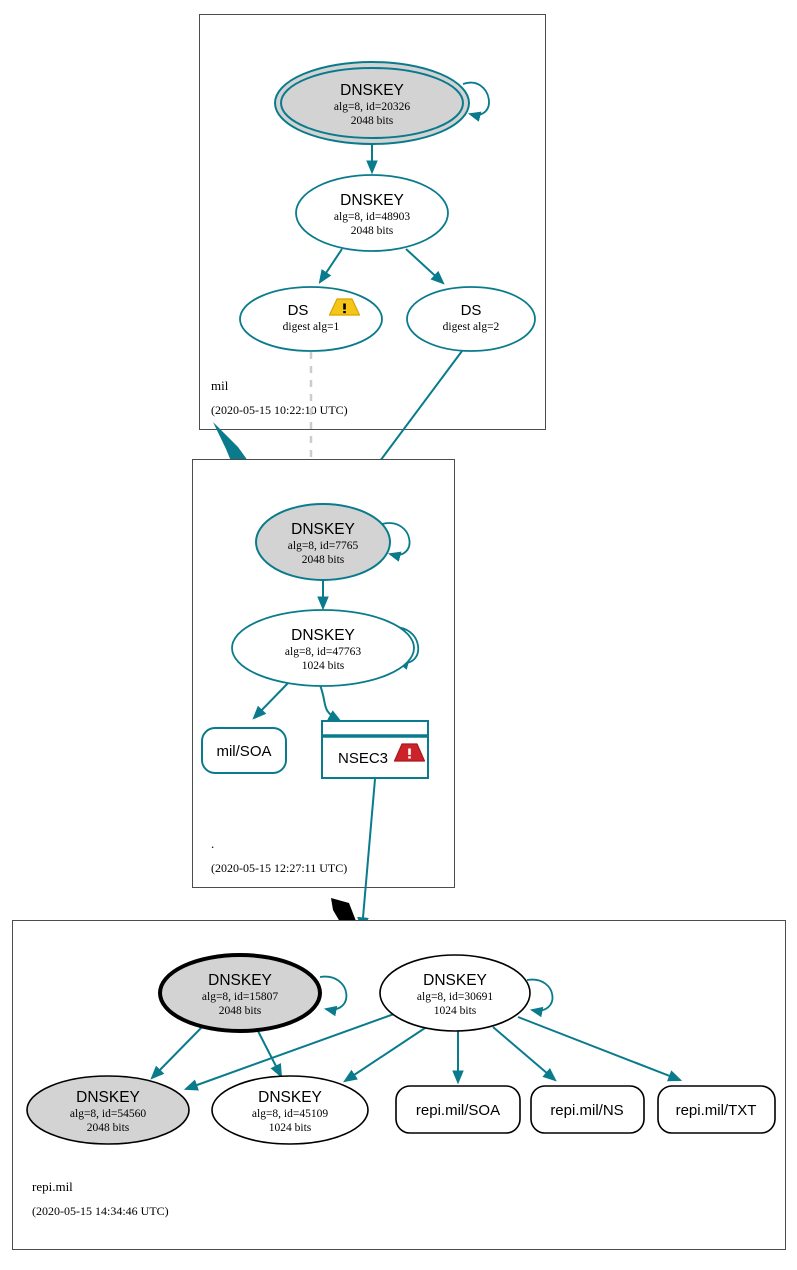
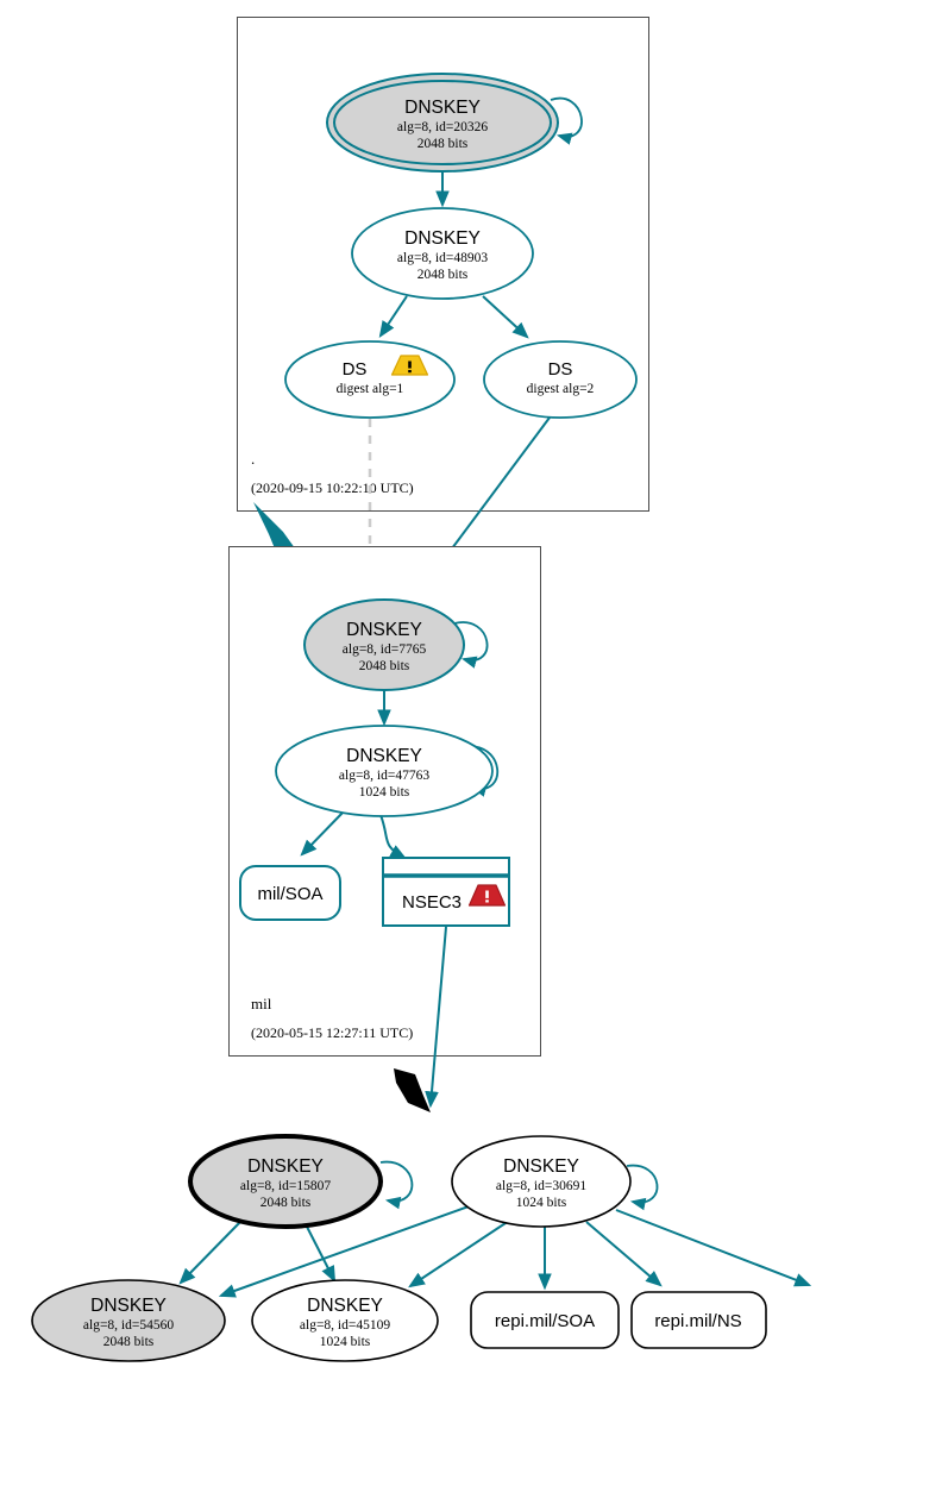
- mil
+ .
- (2020-05-15 10:22:10 UTC)
+ (2020-09-15 10:22:10 UTC)
  DNSKEY
  alg=8, id=20326
  2048 bits
  DNSKEY
  alg=8, id=48903
  2048 bits
  DS
  digest alg=1
  DS
  digest alg=2
- .
+ mil
  (2020-05-15 12:27:11 UTC)
  DNSKEY
  alg=8, id=7765
  2048 bits
  DNSKEY
  alg=8, id=47763
  1024 bits
  mil/SOA
  NSEC3
- repi.mil
- (2020-05-15 14:34:46 UTC)
  DNSKEY
  alg=8, id=15807
  2048 bits
  DNSKEY
  alg=8, id=30691
  1024 bits
  DNSKEY
  alg=8, id=54560
  2048 bits
  DNSKEY
  alg=8, id=45109
  1024 bits
  repi.mil/SOA
  repi.mil/NS
- repi.mil/TXT
